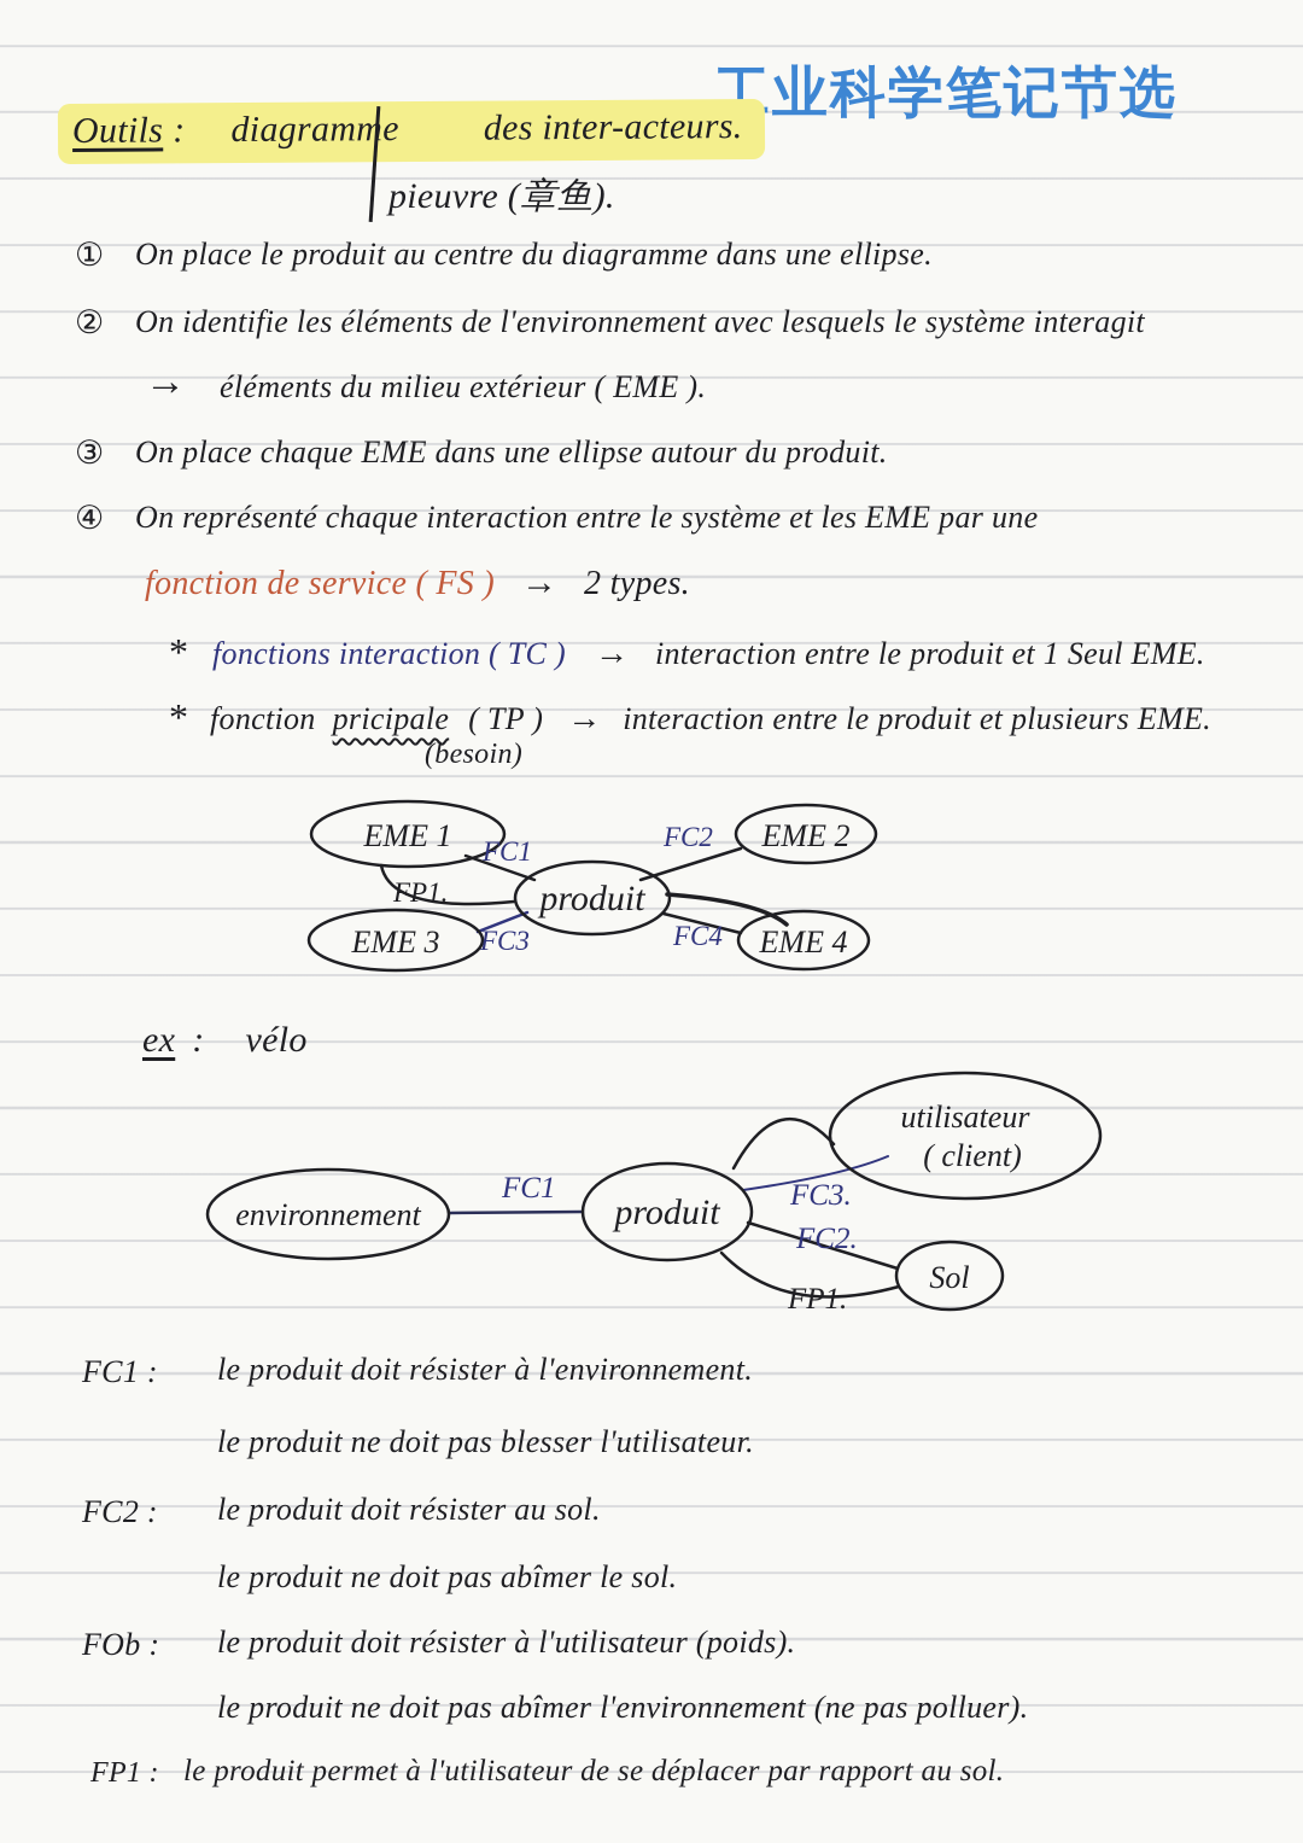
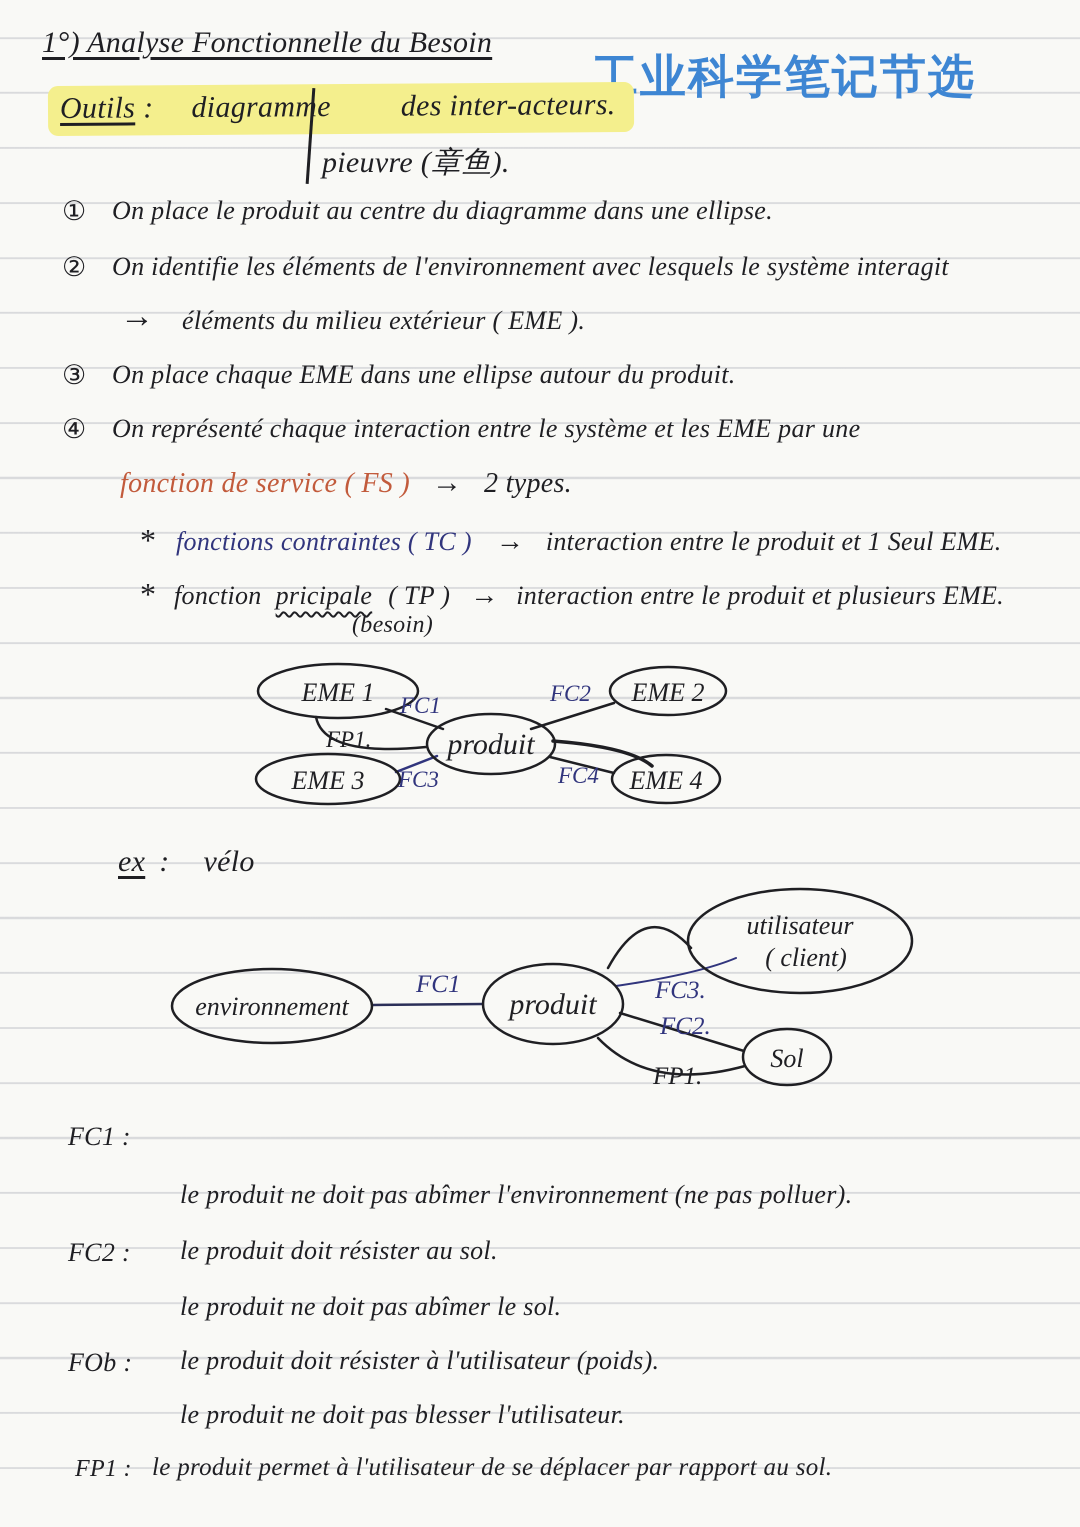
+ 1°) Analyse Fonctionnelle du Besoin
  工业科学笔记节选
  Outils
  :
  diagramme
  des inter-acteurs.
  pieuvre (章鱼).
  ①
  On place le produit au centre du diagramme dans une ellipse.
  ②
  On identifie les éléments de l'environnement avec lesquels le système interagit
  →
  éléments du milieu extérieur ( EME ).
  ③
  On place chaque EME dans une ellipse autour du produit.
  ④
  On représenté chaque interaction entre le système et les EME par une
  fonction de service ( FS ) → 2 types.
  *
- fonctions interaction ( TC ) → interaction entre le produit et 1 Seul EME.
+ fonctions contraintes ( TC ) → interaction entre le produit et 1 Seul EME.
  *
  fonction pricipale ( TP ) → interaction entre le produit et plusieurs EME.
  (besoin)
  EME 1
  EME 2
  produit
  EME 3
  EME 4
  FC1
  FC2
  FP1.
  FC3
  FC4
  ex : vélo
  environnement
  produit
  utilisateur
  ( client)
  Sol
  FC1
  FC3.
  FC2.
  FP1.
  FC1 :
- le produit doit résister à l'environnement.
- le produit ne doit pas blesser l'utilisateur.
+ le produit ne doit pas abîmer l'environnement (ne pas polluer).
  FC2 :
  le produit doit résister au sol.
  le produit ne doit pas abîmer le sol.
  FOb :
  le produit doit résister à l'utilisateur (poids).
- le produit ne doit pas abîmer l'environnement (ne pas polluer).
+ le produit ne doit pas blesser l'utilisateur.
  FP1 :
  le produit permet à l'utilisateur de se déplacer par rapport au sol.
